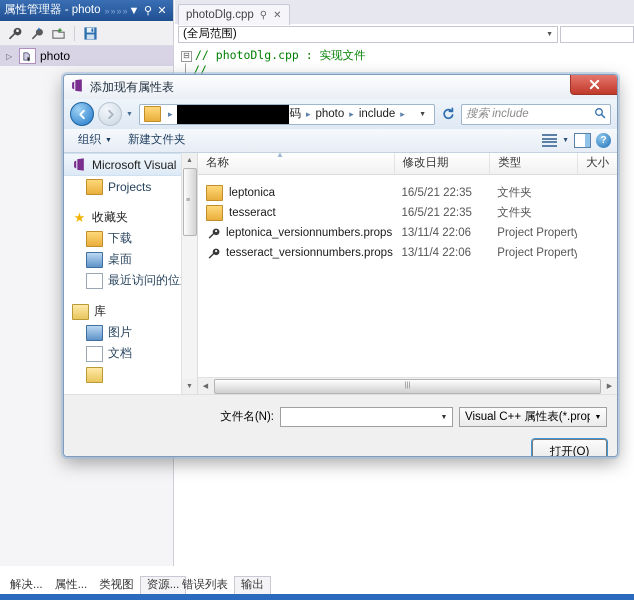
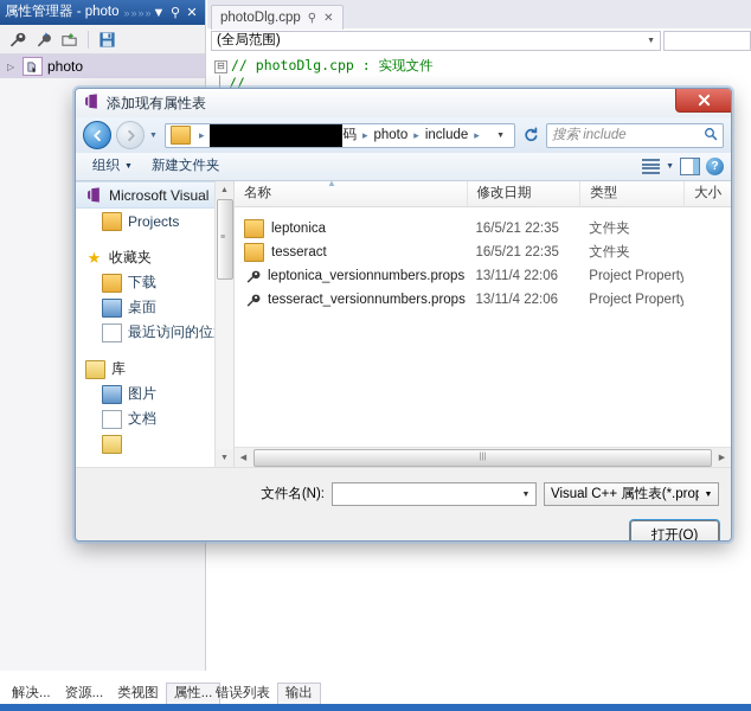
  属性管理器 - photo
  ▼
  ⚲
  ✕
  ▷
  photo
  photoDlg.cpp
  ⚲
  ✕
  (全局范围)
  ⊟
  // photoDlg.cpp : 实现文件
  │
  //
  解决...
- 属性...
+ 资源...
  类视图
- 资源...
+ 属性...
  错误列表
  输出
  添加现有属性表
  ▸
  码
  ▸
  photo
  ▸
  include
  ▸
  搜索 include
  组织
  新建文件夹
  ?
  Microsoft Visual
  Projects
  ★
  收藏夹
  下载
  桌面
  最近访问的位
  库
  图片
  文档
  名称
  ▲
  修改日期
  类型
  大小
  leptonica
  16/5/21 22:35
  文件夹
  tesseract
  16/5/21 22:35
  文件夹
  leptonica_versionnumbers.props
  13/11/4 22:06
  Project Property
  tesseract_versionnumbers.props
  13/11/4 22:06
  Project Property
  文件名(N):
  Visual C++ 属性表(*.pro
  打开(O)
